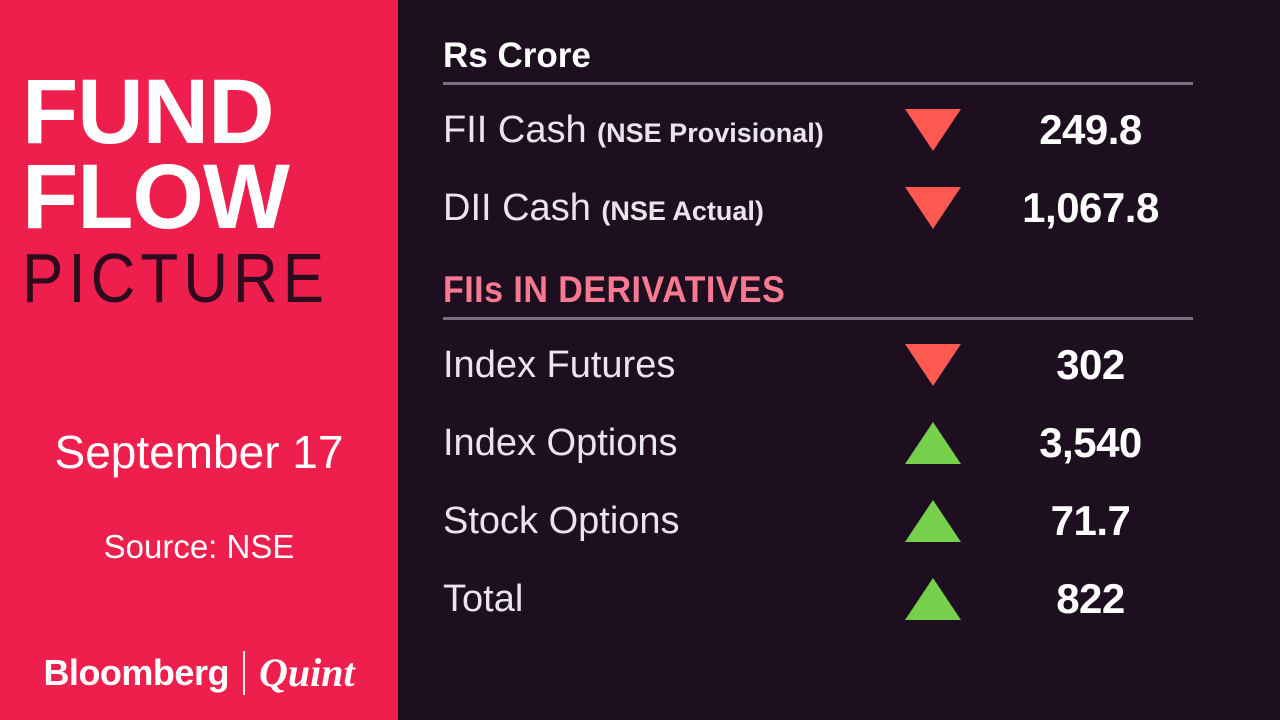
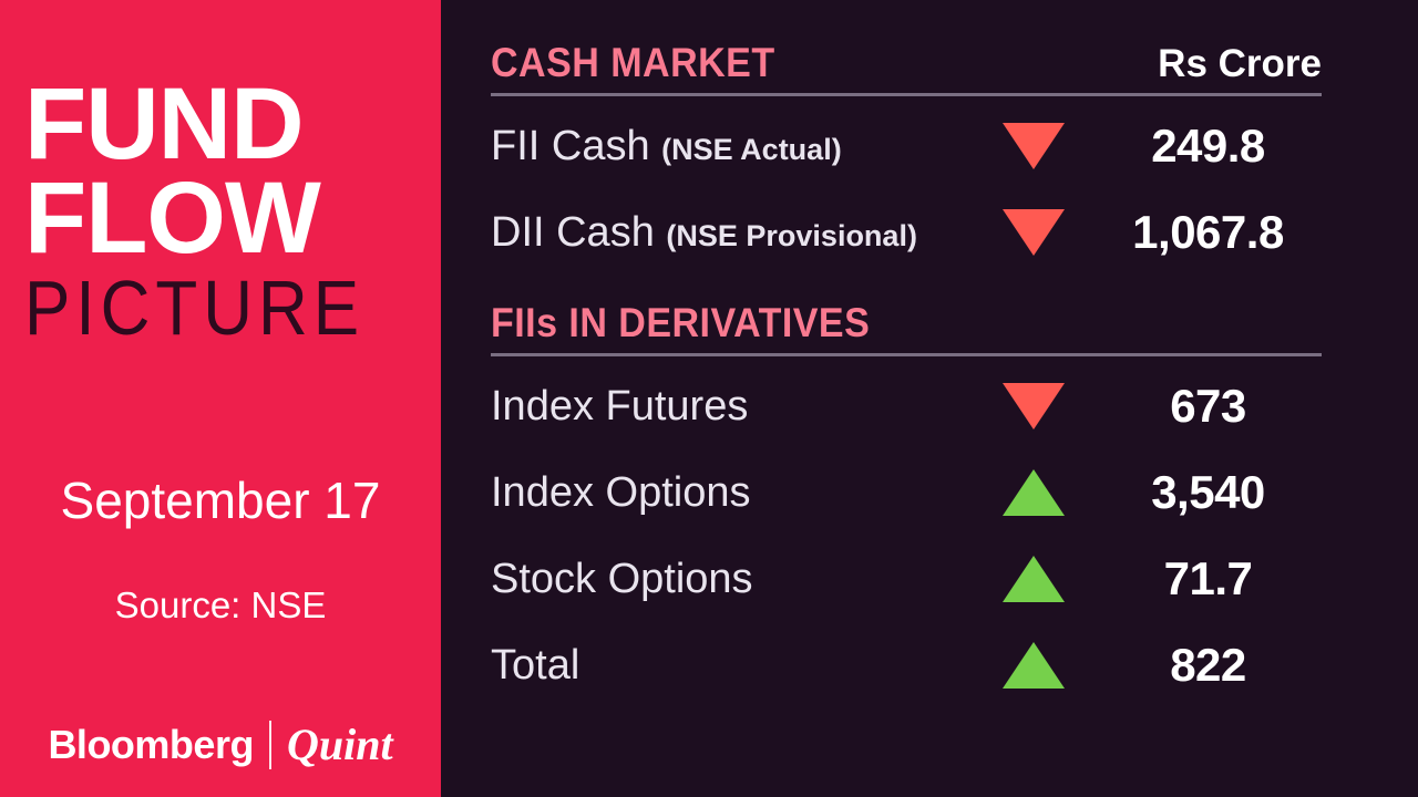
  FUND
  FLOW
  PICTURE
  September 17
  Source: NSE
  Bloomberg
  Quint
+ CASH MARKET
  Rs Crore
- FII Cash (NSE Provisional)
+ FII Cash (NSE Actual)
  249.8
- DII Cash (NSE Actual)
+ DII Cash (NSE Provisional)
  1,067.8
  FIIs IN DERIVATIVES
  Index Futures
- 302
+ 673
  Index Options
  3,540
  Stock Options
  71.7
  Total
  822
